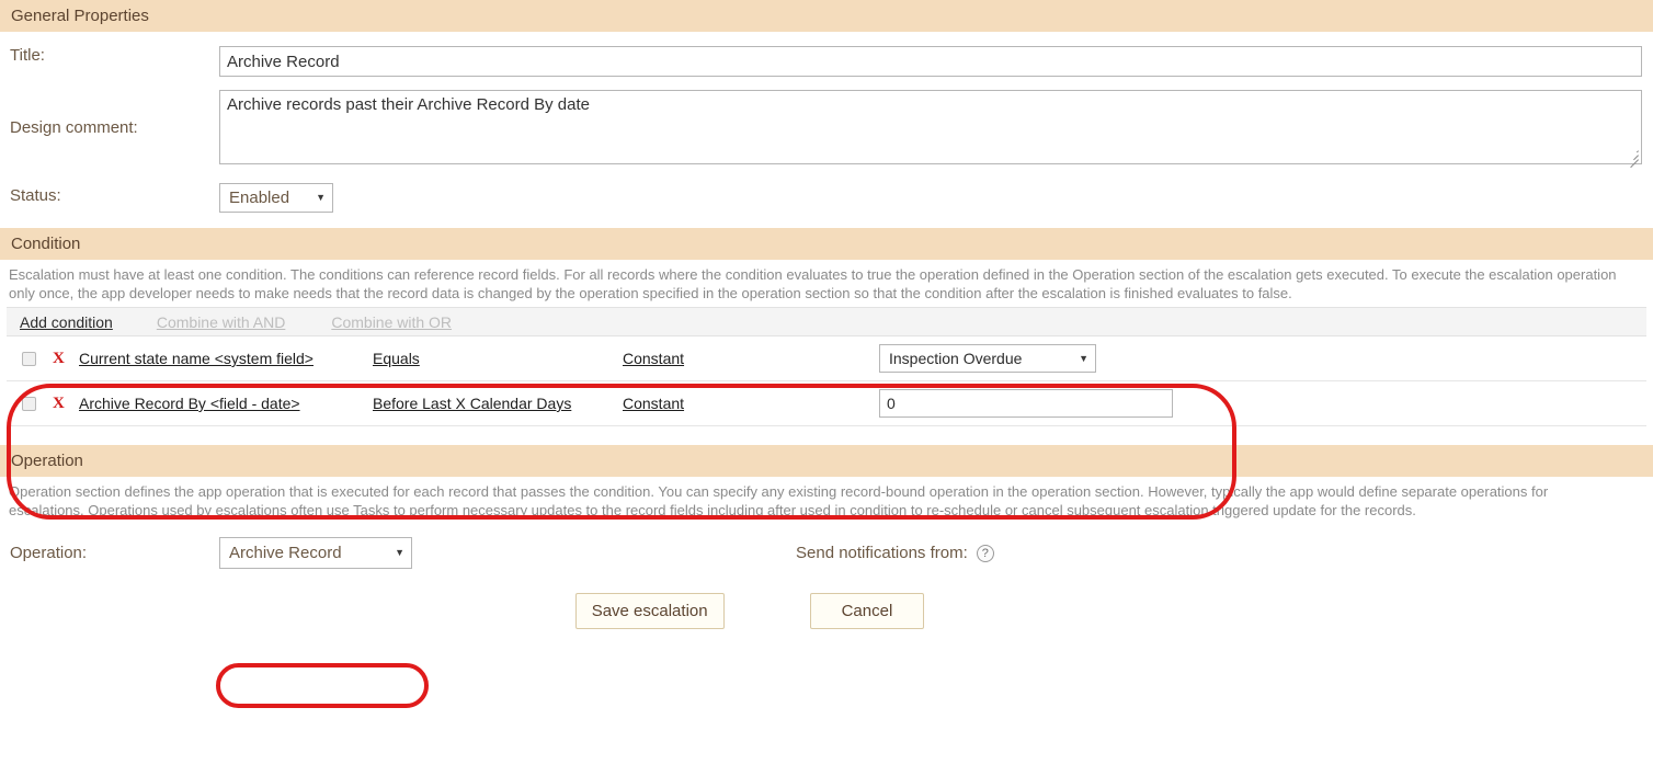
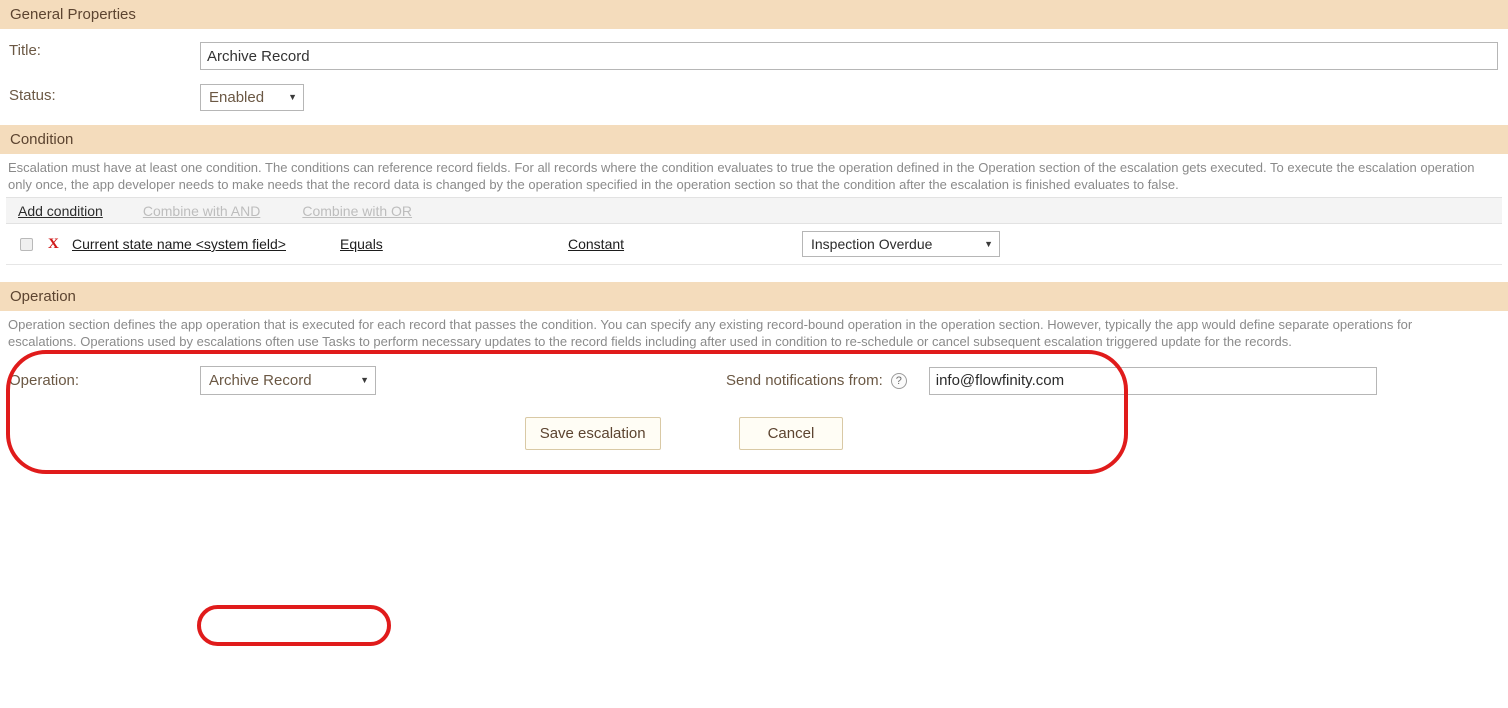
  General Properties
  Title:
  Archive Record
- Design comment:
- Archive records past their Archive Record By date
  Status:
  Enabled
  ▼
  Condition
  Escalation must have at least one condition. The conditions can reference record fields. For all records where the condition evaluates to true the operation defined in the Operation section of the escalation gets executed. To execute the escalation operation only once, the app developer needs to make needs that the record data is changed by the operation specified in the operation section so that the condition after the escalation is finished evaluates to false.
  Add condition Combine with AND Combine with OR
  	X	Current state name <system field>	Equals	Constant	Inspection Overdue ▼
- 	X	Archive Record By <field - date>	Before Last X Calendar Days	Constant	0
  Operation
  Operation section defines the app operation that is executed for each record that passes the condition. You can specify any existing record-bound operation in the operation section. However, typically the app would define separate operations for escalations. Operations used by escalations often use Tasks to perform necessary updates to the record fields including after used in condition to re-schedule or cancel subsequent escalation triggered update for the records.
  Operation:
  Archive Record
  ▼
  Send notifications from:
  ?
+ info@flowfinity.com
  Save escalation
  Cancel
